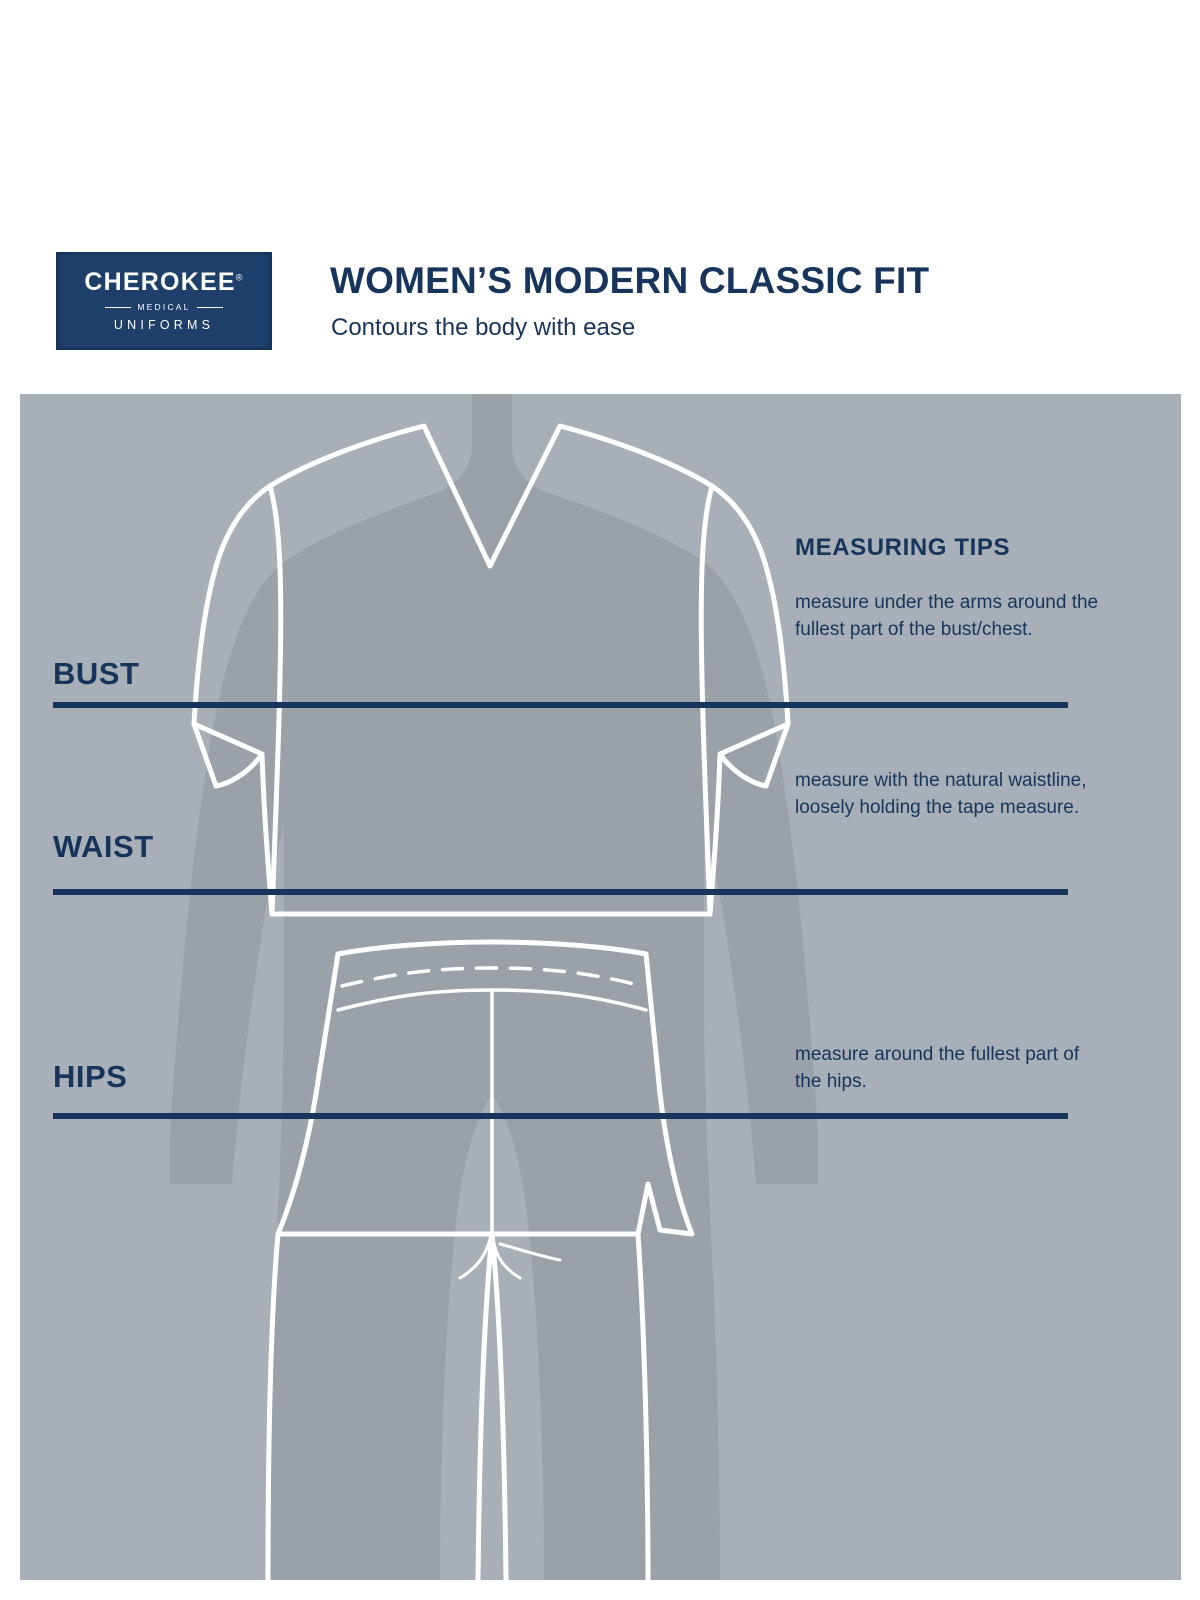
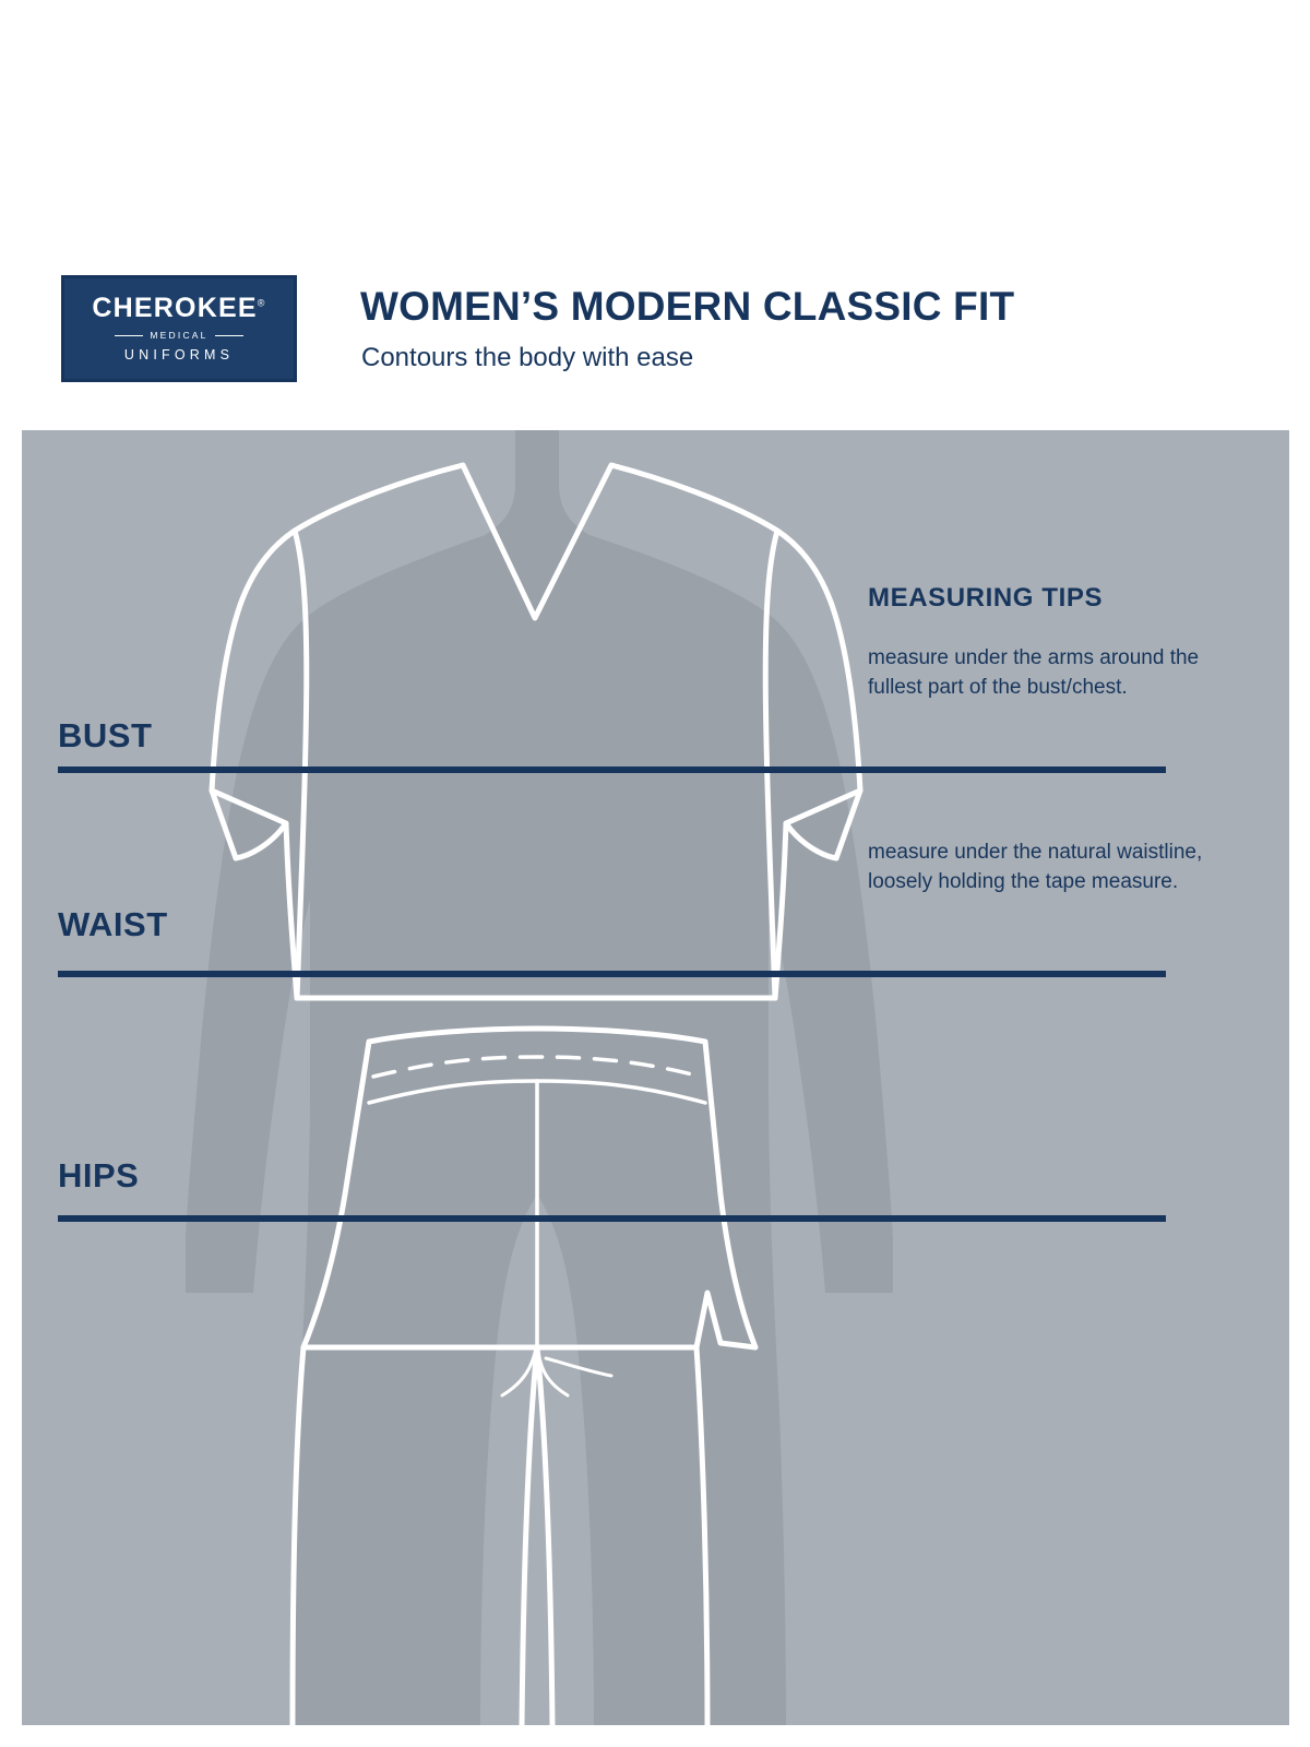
  CHEROKEE®
  MEDICAL
  UNIFORMS
  WOMEN’S MODERN CLASSIC FIT
  Contours the body with ease
  BUST
  WAIST
  HIPS
  MEASURING TIPS
  measure under the arms around the fullest part of the bust/chest.
- measure with the natural waistline, loosely holding the tape measure.
+ measure under the natural waistline, loosely holding the tape measure.
- measure around the fullest part of the hips.
